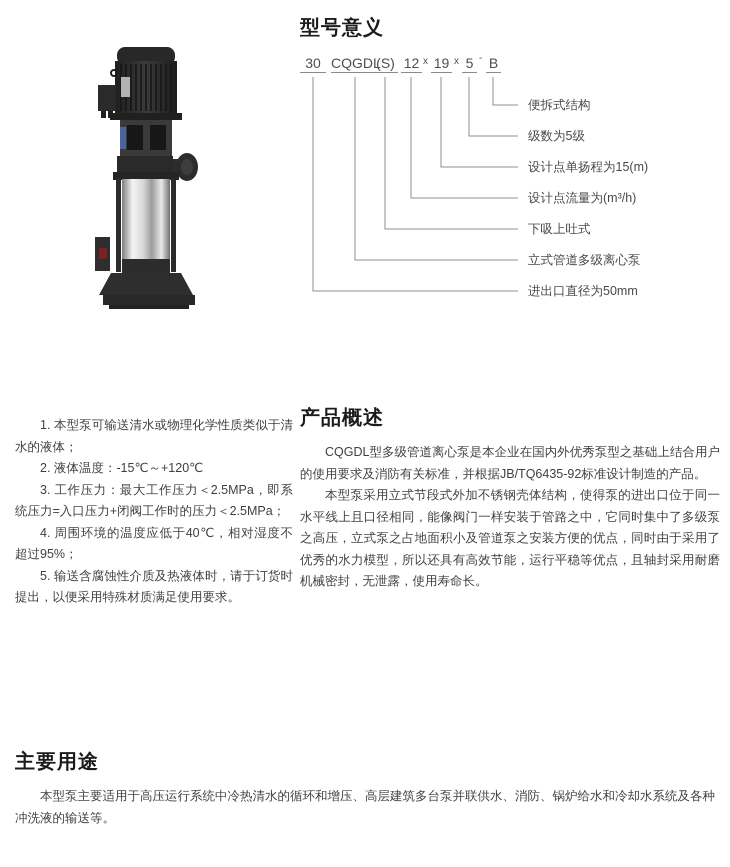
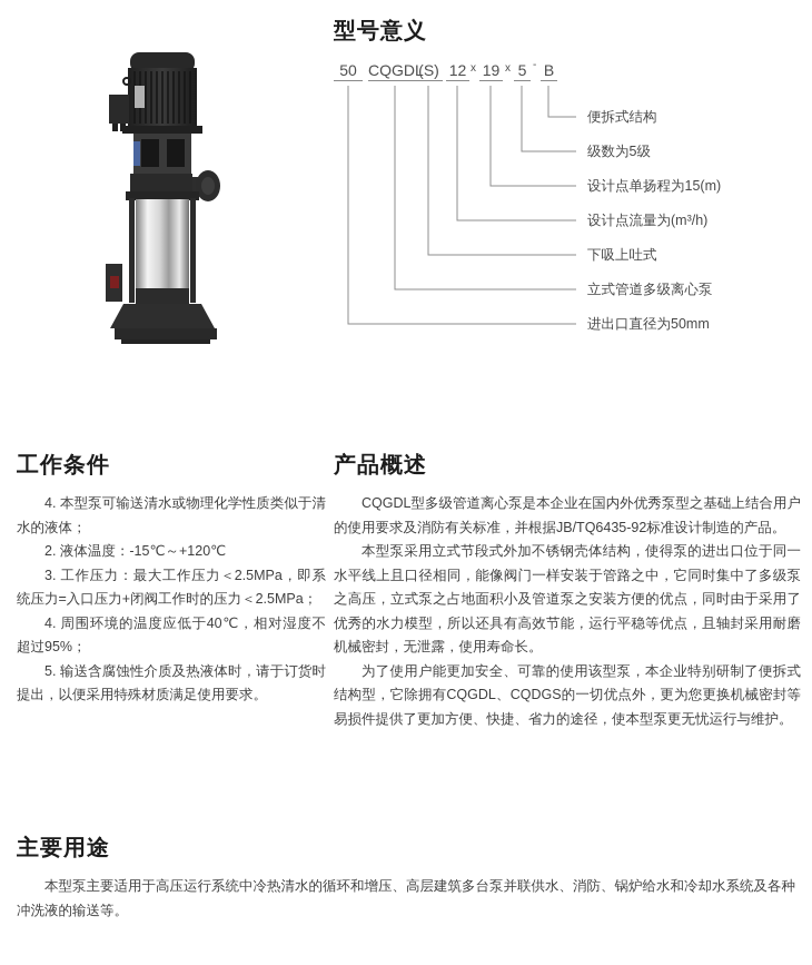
  型号意义
- 30
+ 50
  CQGDL
  (S)
  12
  x
  19
  x
  5
  -
  B
  便拆式结构
  级数为5级
  设计点单扬程为15(m)
  设计点流量为(m³/h)
  下吸上吐式
  立式管道多级离心泵
  进出口直径为50mm
+ 工作条件
- 1. 本型泵可输送清水或物理化学性质类似于清水的液体；
+ 4. 本型泵可输送清水或物理化学性质类似于清水的液体；
  2. 液体温度：-15℃～+120℃
  3. 工作压力：最大工作压力＜2.5MPa，即系统压力=入口压力+闭阀工作时的压力＜2.5MPa；
  4. 周围环境的温度应低于40℃，相对湿度不超过95%；
  5. 输送含腐蚀性介质及热液体时，请于订货时提出，以便采用特殊材质满足使用要求。
  产品概述
  CQGDL型多级管道离心泵是本企业在国内外优秀泵型之基础上结合用户的使用要求及消防有关标准，并根据JB/TQ6435-92标准设计制造的产品。
  本型泵采用立式节段式外加不锈钢壳体结构，使得泵的进出口位于同一水平线上且口径相同，能像阀门一样安装于管路之中，它同时集中了多级泵之高压，立式泵之占地面积小及管道泵之安装方便的优点，同时由于采用了优秀的水力模型，所以还具有高效节能，运行平稳等优点，且轴封采用耐磨机械密封，无泄露，使用寿命长。
+ 为了使用户能更加安全、可靠的使用该型泵，本企业特别研制了便拆式结构型，它除拥有CQGDL、CQDGS的一切优点外，更为您更换机械密封等易损件提供了更加方便、快捷、省力的途径，使本型泵更无忧运行与维护。
  主要用途
  本型泵主要适用于高压运行系统中冷热清水的循环和增压、高层建筑多台泵并联供水、消防、锅炉给水和冷却水系统及各种冲洗液的输送等。
